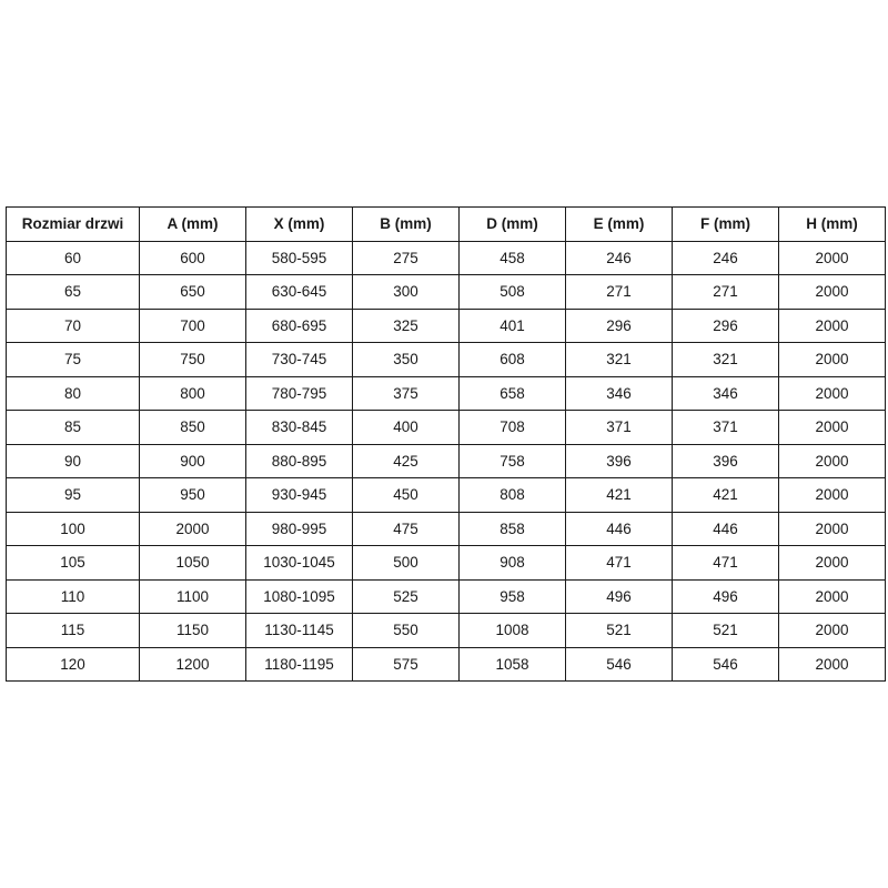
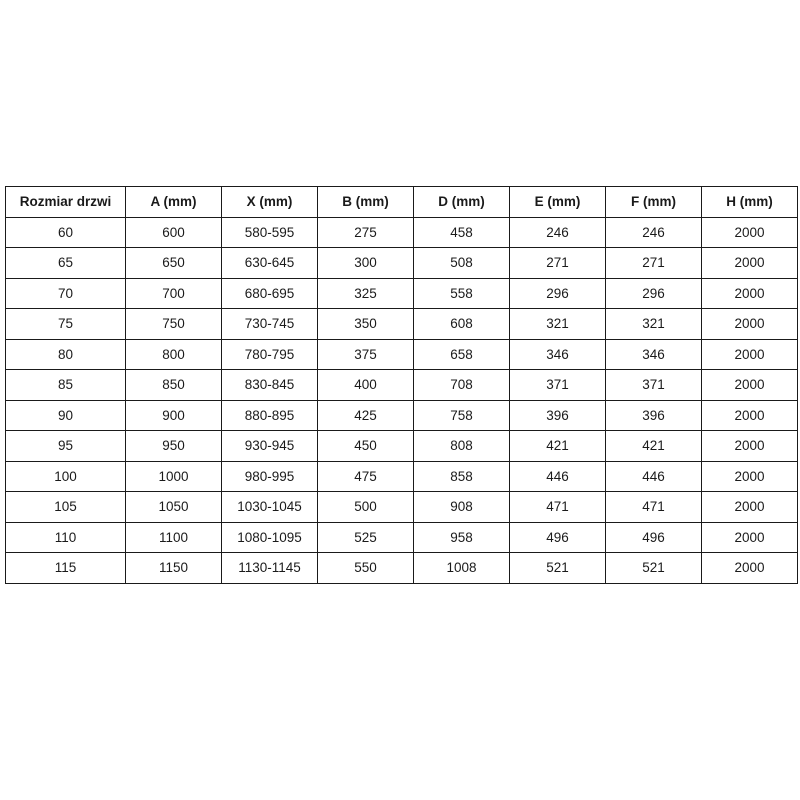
  Rozmiar drzwi	A (mm)	X (mm)	B (mm)	D (mm)	E (mm)	F (mm)	H (mm)
  60	600	580-595	275	458	246	246	2000
  65	650	630-645	300	508	271	271	2000
- 70	700	680-695	325	401	296	296	2000
+ 70	700	680-695	325	558	296	296	2000
  75	750	730-745	350	608	321	321	2000
  80	800	780-795	375	658	346	346	2000
  85	850	830-845	400	708	371	371	2000
  90	900	880-895	425	758	396	396	2000
  95	950	930-945	450	808	421	421	2000
- 100	2000	980-995	475	858	446	446	2000
+ 100	1000	980-995	475	858	446	446	2000
  105	1050	1030-1045	500	908	471	471	2000
  110	1100	1080-1095	525	958	496	496	2000
  115	1150	1130-1145	550	1008	521	521	2000
- 120	1200	1180-1195	575	1058	546	546	2000
